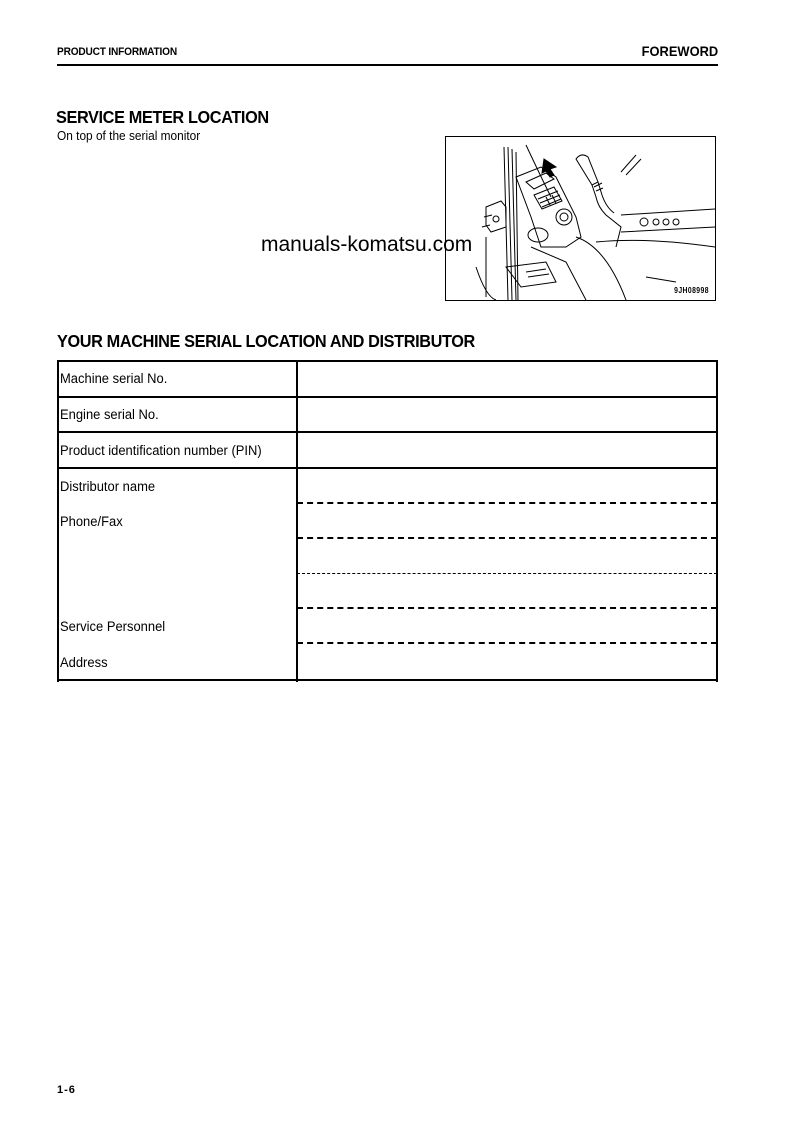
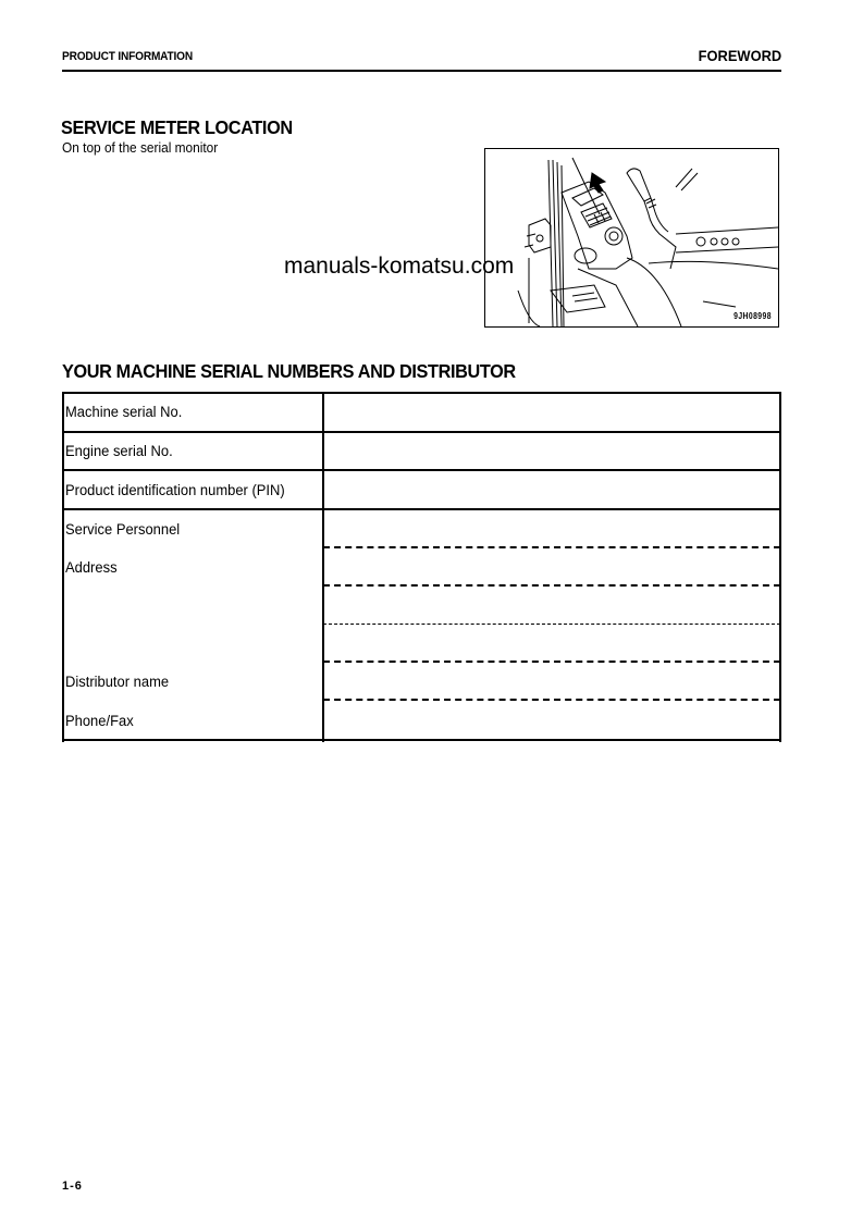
  PRODUCT INFORMATION
  FOREWORD
  SERVICE METER LOCATION
  On top of the serial monitor
  9JH08998
  manuals-komatsu.com
- YOUR MACHINE SERIAL LOCATION AND DISTRIBUTOR
+ YOUR MACHINE SERIAL NUMBERS AND DISTRIBUTOR
  Machine serial No.
  Engine serial No.
  Product identification number (PIN)
- Distributor name
+ Service Personnel
- Phone/Fax
+ Address
- Service Personnel
+ Distributor name
- Address
+ Phone/Fax
  1-6
